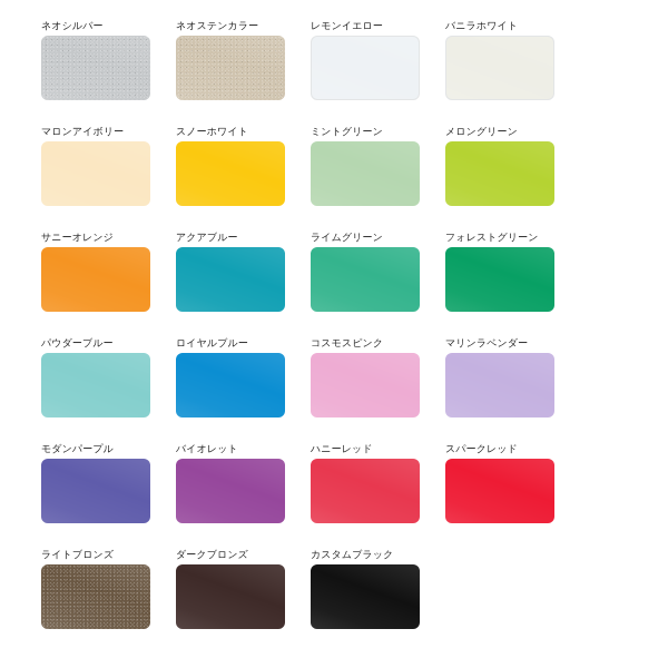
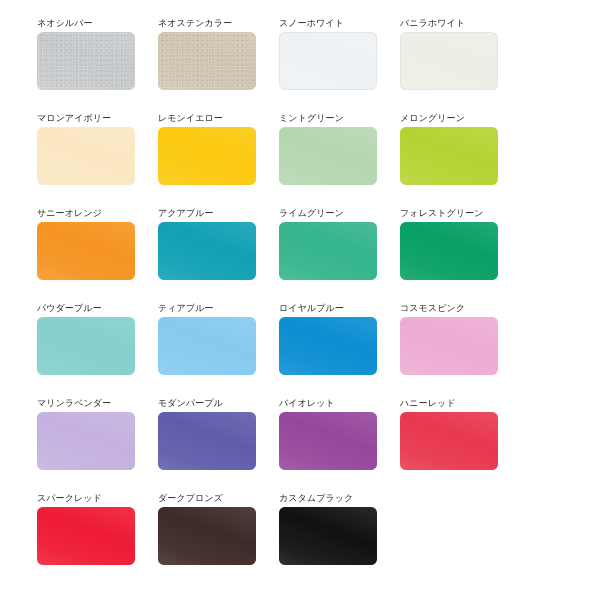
  ネオシルバー
  ネオステンカラー
- レモンイエロー
+ スノーホワイト
  バニラホワイト
  マロンアイボリー
- スノーホワイト
+ レモンイエロー
  ミントグリーン
  メロングリーン
  サニーオレンジ
  アクアブルー
  ライムグリーン
  フォレストグリーン
  パウダーブルー
+ ティアブルー
  ロイヤルブルー
  コスモスピンク
  マリンラベンダー
  モダンパープル
  バイオレット
  ハニーレッド
  スパークレッド
- ライトブロンズ
  ダークブロンズ
  カスタムブラック
